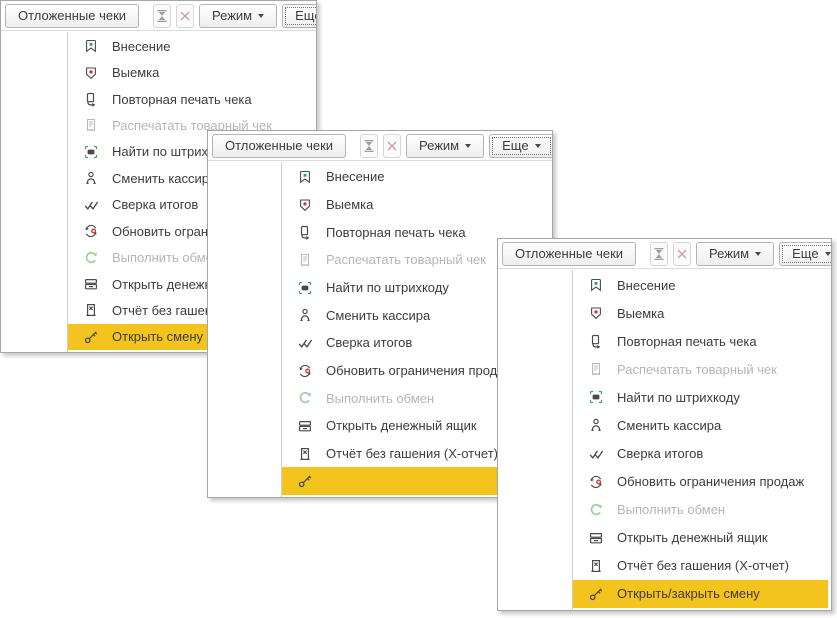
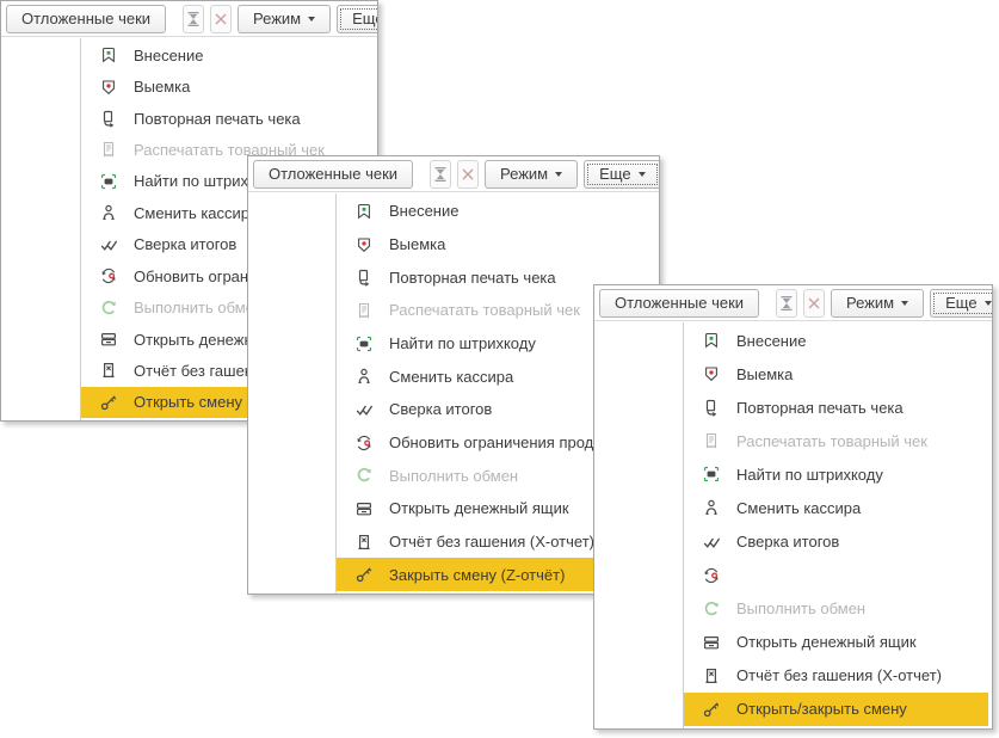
  Отложенные чеки
  Режим
  Внесение
  Выемка
  Повторная печать чека
  Распечатать товарный чек
  Найти по штрих
  Сменить кассир
  Сверка итогов
  Выполнить обм
  Открыть смену
  Отложенные чеки
  Режим
  Еще
  Внесение
  Выемка
  Повторная печать чека
  Распечатать товарный чек
  Найти по штрихкоду
  Сменить кассира
  Сверка итогов
  Обновить ограничения прод
  Выполнить обмен
  Открыть денежный ящик
  Отчёт без гашения (X-отчет)
+ Закрыть смену (Z-отчёт)
  Отложенные чеки
  Режим
  Еще
  Внесение
  Выемка
  Повторная печать чека
  Распечатать товарный чек
  Найти по штрихкоду
  Сменить кассира
  Сверка итогов
- Обновить ограничения продаж
  Выполнить обмен
  Открыть денежный ящик
  Отчёт без гашения (X-отчет)
  Открыть/закрыть смену
